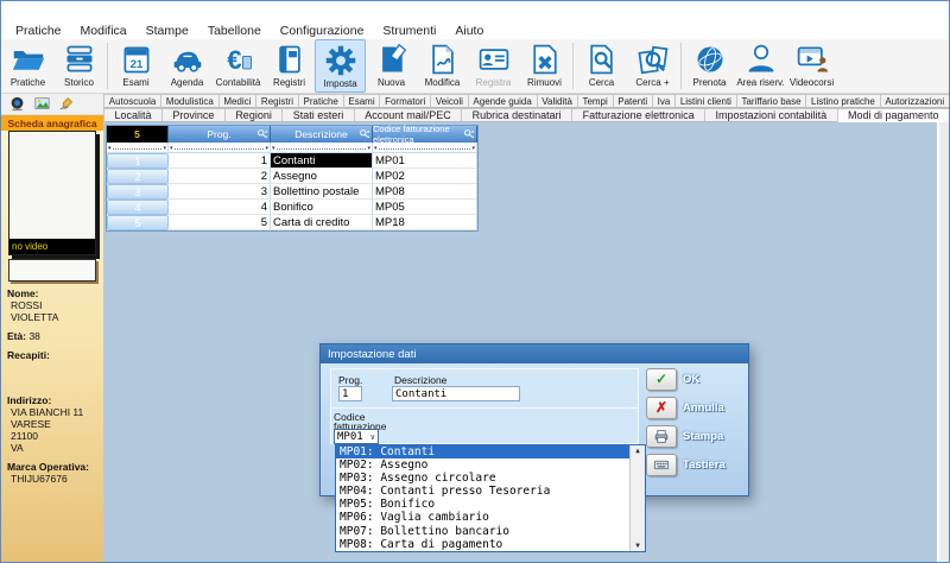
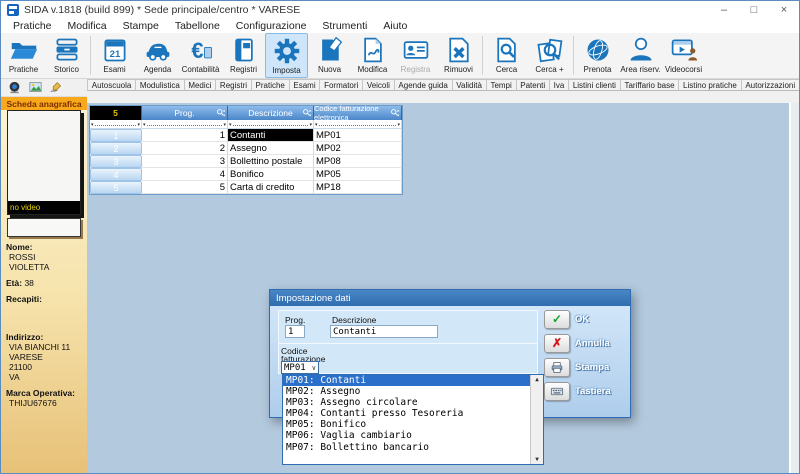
+ SIDA v.1818 (build 899) * Sede principale/centro * VARESE
+ –
+ □
+ ×
  Pratiche
  Modifica
  Stampe
  Tabellone
  Configurazione
  Strumenti
  Aiuto
  Pratiche
  Storico
  Esami
  Agenda
  Contabilità
  Registri
  Imposta
  Nuova
  Modifica
  Registra
  Rimuovi
  Cerca
  Cerca +
  Prenota
  Area riserv.
  Videocorsi
  Autoscuola
  Modulistica
  Medici
  Registri
  Pratiche
  Esami
  Formatori
  Veicoli
  Agende guida
  Validità
  Tempi
  Patenti
  Iva
  Listini clienti
  Tariffario base
  Listino pratiche
  Autorizzazioni
- Località
- Province
- Regioni
- Stati esteri
- Account mail/PEC
- Rubrica destinatari
- Fatturazione elettronica
- Impostazioni contabilità
- Modi di pagamento
  Scheda anagrafica
  no video
  Nome:
  ROSSI
  VIOLETTA
  Età: 38
  Recapiti:
  Indirizzo:
  VIA BIANCHI 11
  VARESE
  21100
  VA
  Marca Operativa:
  THIJU67676
  5
  Prog.
  Descrizione
  Codice fatturazione elettronica
  1
  1
  Contanti
  MP01
  2
  2
  Assegno
  MP02
  3
  3
  Bollettino postale
  MP08
  4
  4
  Bonifico
  MP05
  5
  5
  Carta di credito
  MP18
  Impostazione dati
  Prog.
  1
  Descrizione
  Contanti
  Codice
  fatturazione
  MP01
  ∨
  ✓
  OK
  ✗
  Annulla
  Stampa
  Tastiera
  MP01: Contanti
  MP02: Assegno
  MP03: Assegno circolare
  MP04: Contanti presso Tesoreria
  MP05: Bonifico
  MP06: Vaglia cambiario
  MP07: Bollettino bancario
- MP08: Carta di pagamento
